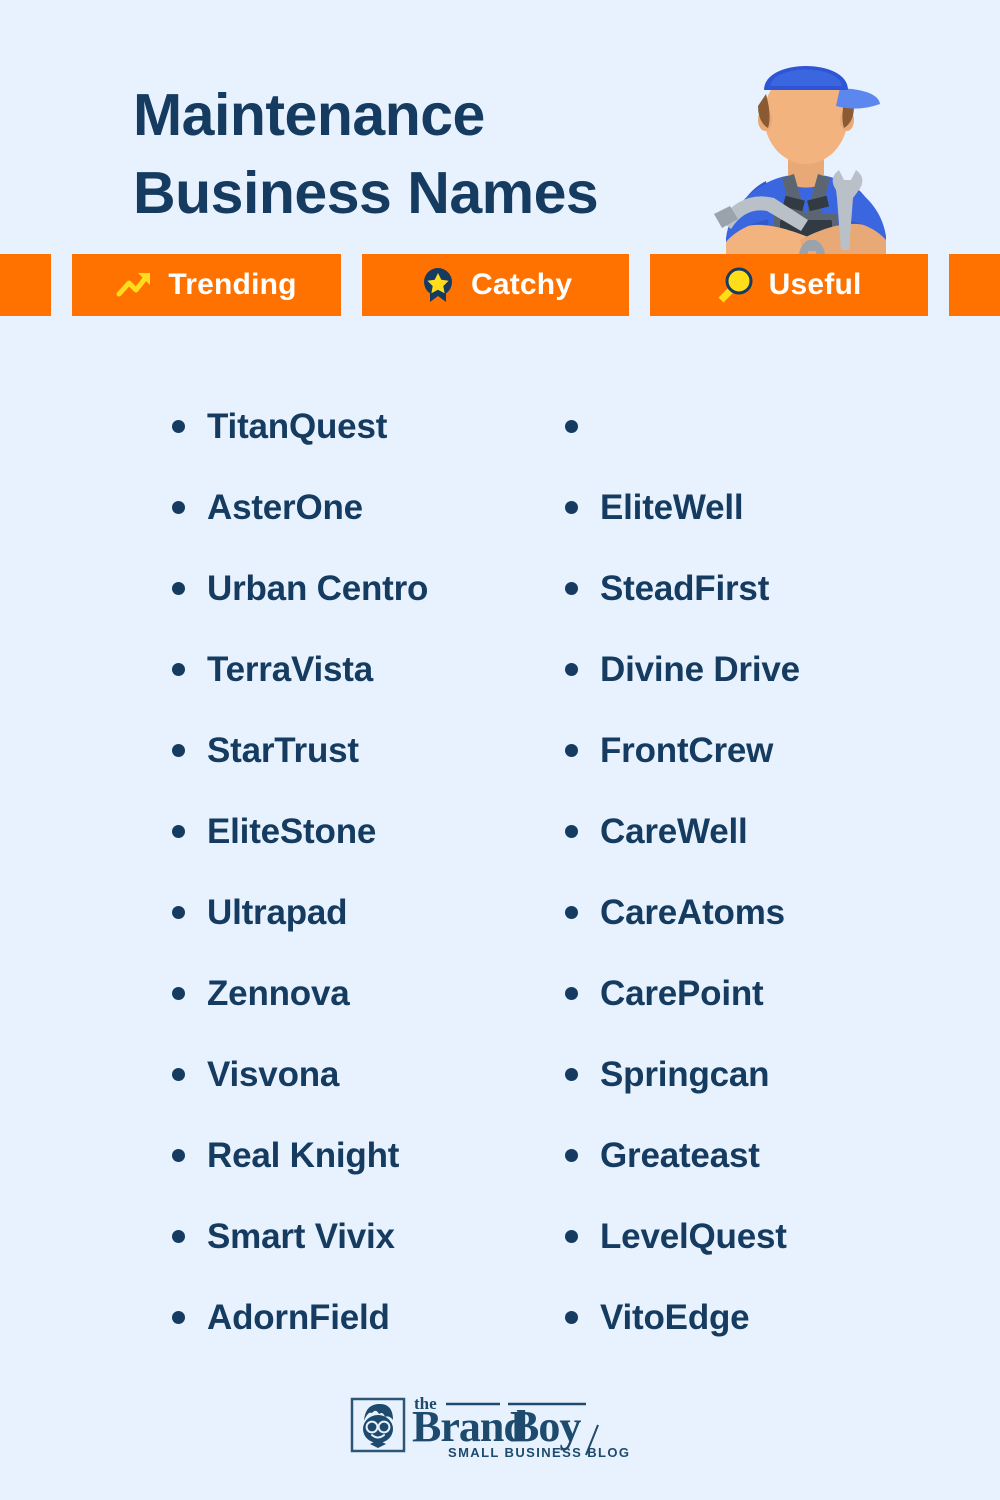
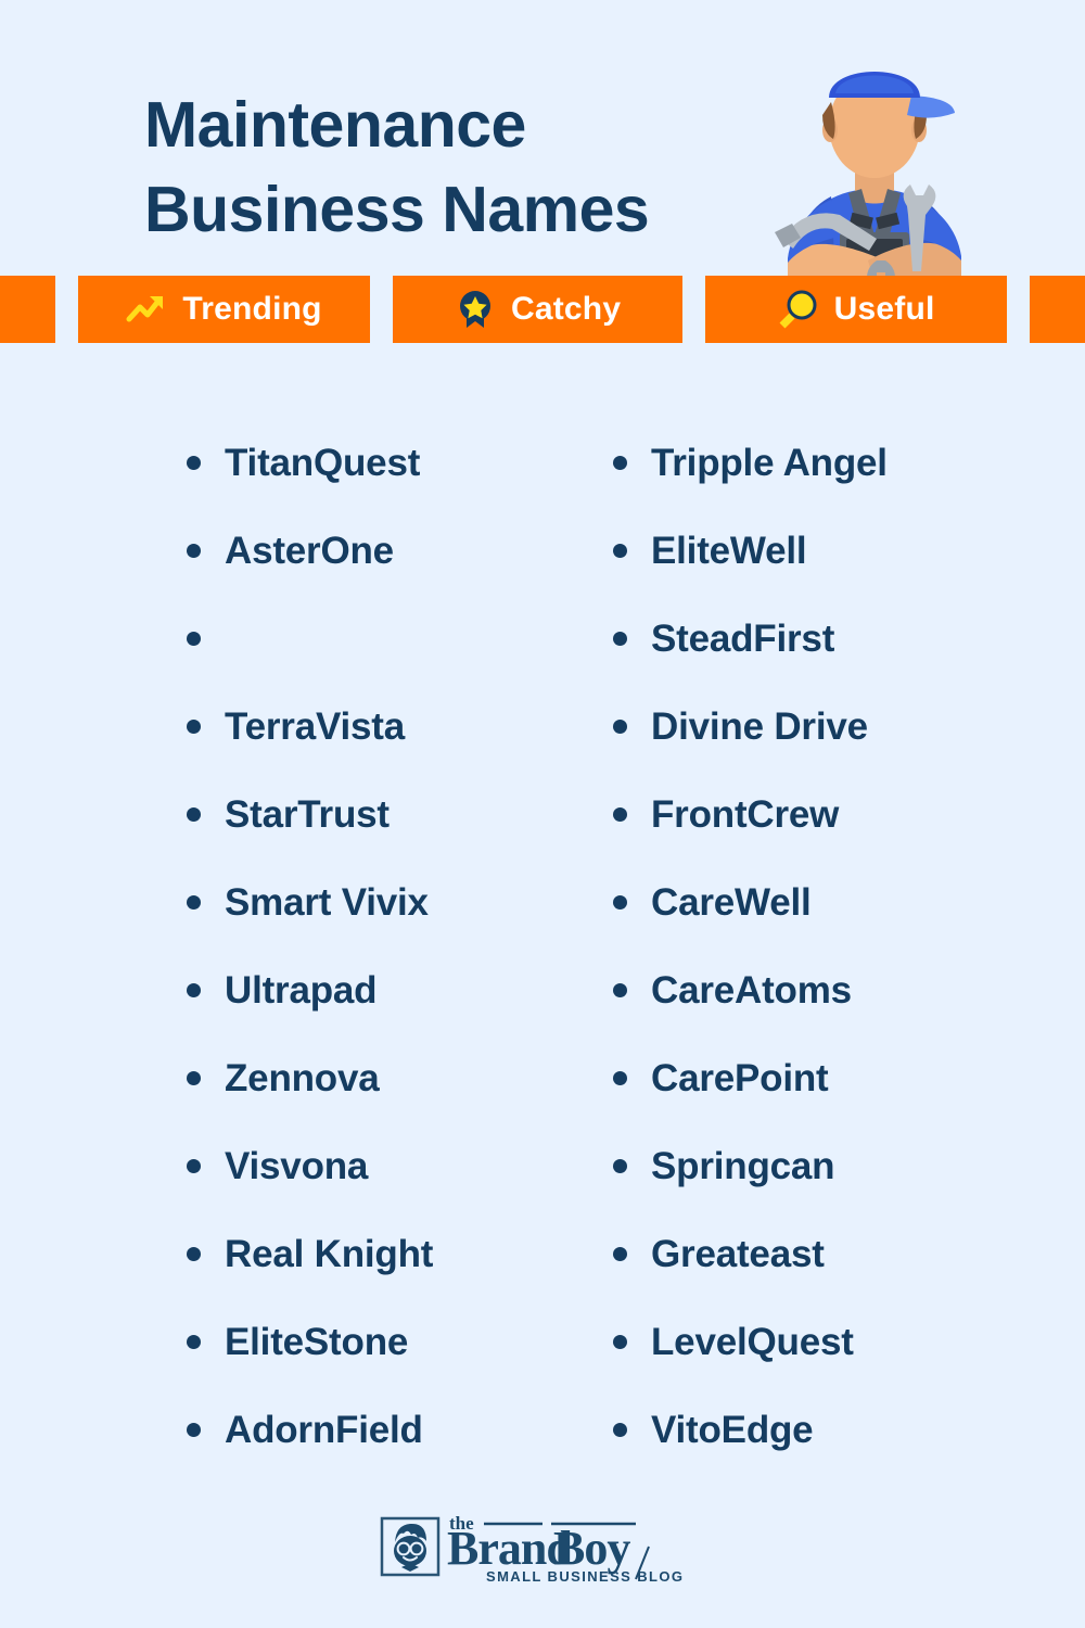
  Maintenance
  Business Names
  Trending
  Catchy
  Useful
  TitanQuest
  AsterOne
- Urban Centro
  TerraVista
  StarTrust
- EliteStone
+ Smart Vivix
  Ultrapad
  Zennova
  Visvona
  Real Knight
- Smart Vivix
+ EliteStone
  AdornField
+ Tripple Angel
  EliteWell
  SteadFirst
  Divine Drive
  FrontCrew
  CareWell
  CareAtoms
  CarePoint
  Springcan
  Greateast
  LevelQuest
  VitoEdge
  the
  Brand
  Boy
  SMALL BUSINESS BLOG
